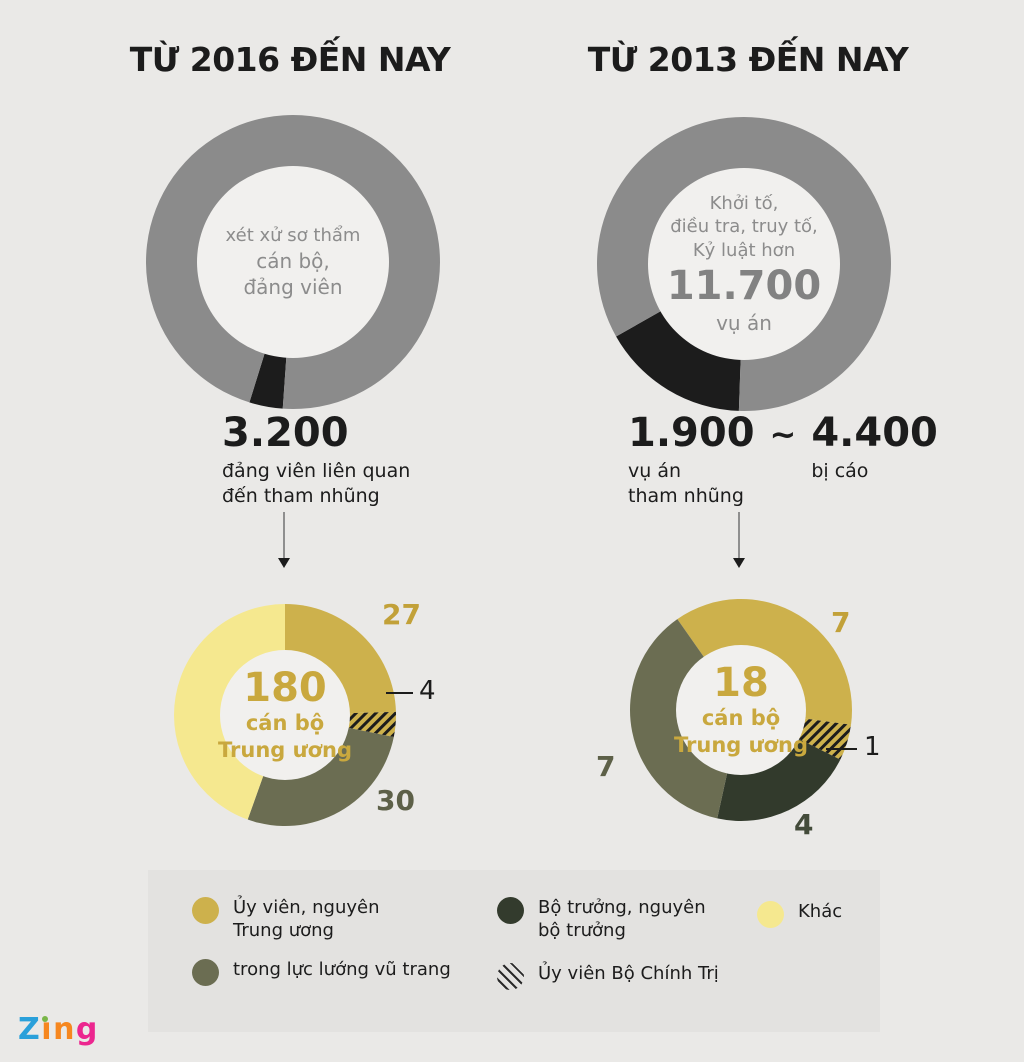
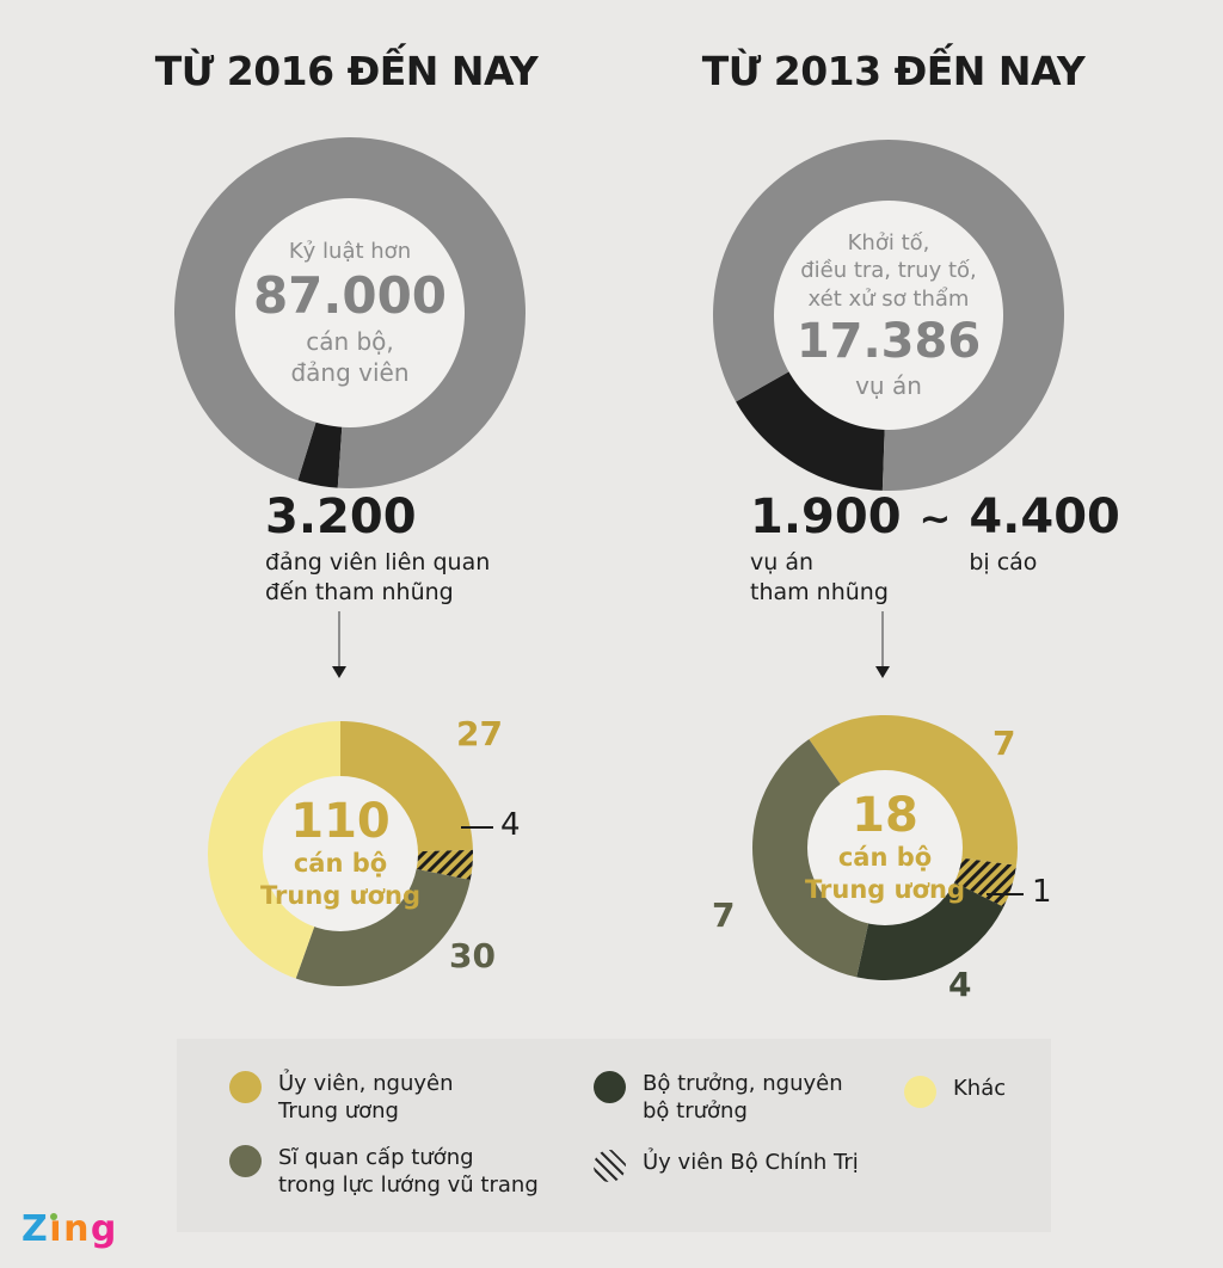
  TỪ 2016 ĐẾN NAY
  TỪ 2013 ĐẾN NAY
- xét xử sơ thẩm
+ Kỷ luật hơn
+ 87.000
  cán bộ,
  đảng viên
  Khởi tố,
  điều tra, truy tố,
- Kỷ luật hơn
+ xét xử sơ thẩm
- 11.700
+ 17.386
  vụ án
  3.200
  đảng viên liên quan
  đến tham nhũng
  1.900
  vụ án
  tham nhũng
  ~
  4.400
  bị cáo
- 180
+ 110
  cán bộ
  Trung ương
  18
  cán bộ
  Trung ương
  27
  4
  30
  7
  1
  4
  7
  Ủy viên, nguyên
  Trung ương
  Bộ trưởng, nguyên
  bộ trưởng
  Khác
+ Sĩ quan cấp tướng
  trong lực lướng vũ trang
  Ủy viên Bộ Chính Trị
  Zıng
